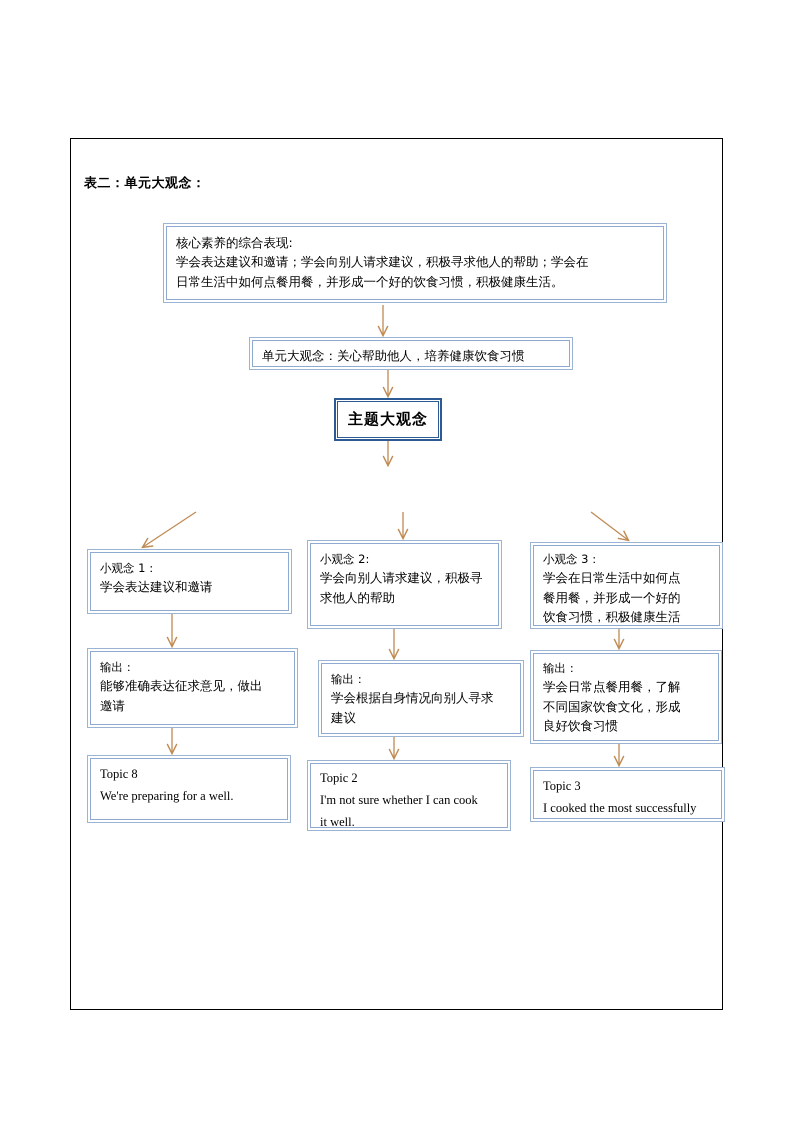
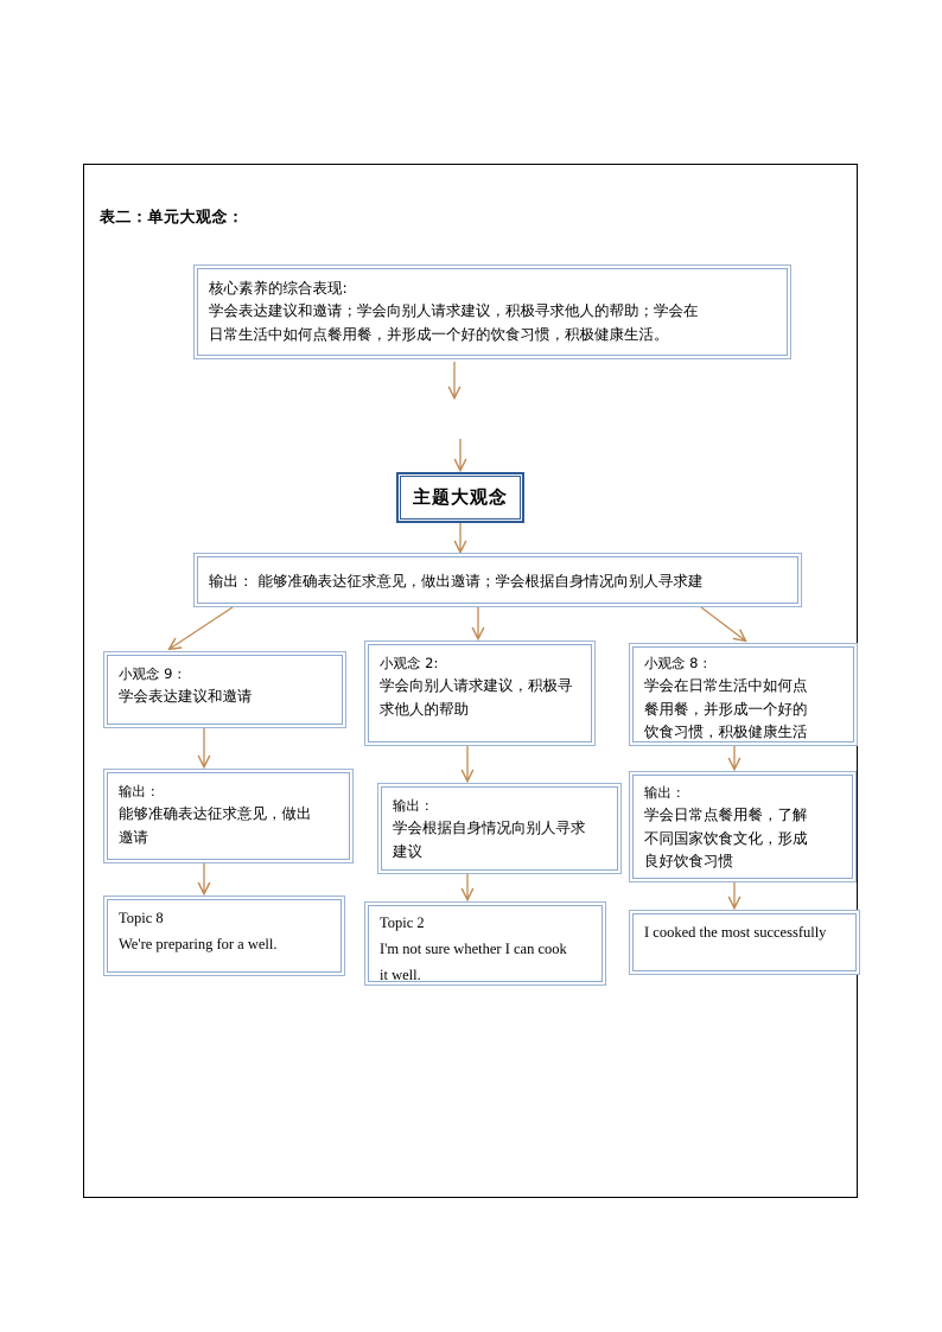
  表二：单元大观念：
  核心素养的综合表现:
  学会表达建议和邀请；学会向别人请求建议，积极寻求他人的帮助；学会在
  日常生活中如何点餐用餐，并形成一个好的饮食习惯，积极健康生活。
- 单元大观念：关心帮助他人，培养健康饮食习惯
  主题大观念
+ 输出： 能够准确表达征求意见，做出邀请；学会根据自身情况向别人寻求建
- 小观念 1：
+ 小观念 9：
  学会表达建议和邀请
  小观念 2:
  学会向别人请求建议，积极寻
  求他人的帮助
- 小观念 3：
+ 小观念 8：
  学会在日常生活中如何点
  餐用餐，并形成一个好的
  饮食习惯，积极健康生活
  输出：
  能够准确表达征求意见，做出
  邀请
  输出：
  学会根据自身情况向别人寻求
  建议
  输出：
  学会日常点餐用餐，了解
  不同国家饮食文化，形成
  良好饮食习惯
  Topic 8
  We're preparing for a well.
  Topic 2
  I'm not sure whether I can cook
  it well.
- Topic 3
  I cooked the most successfully
